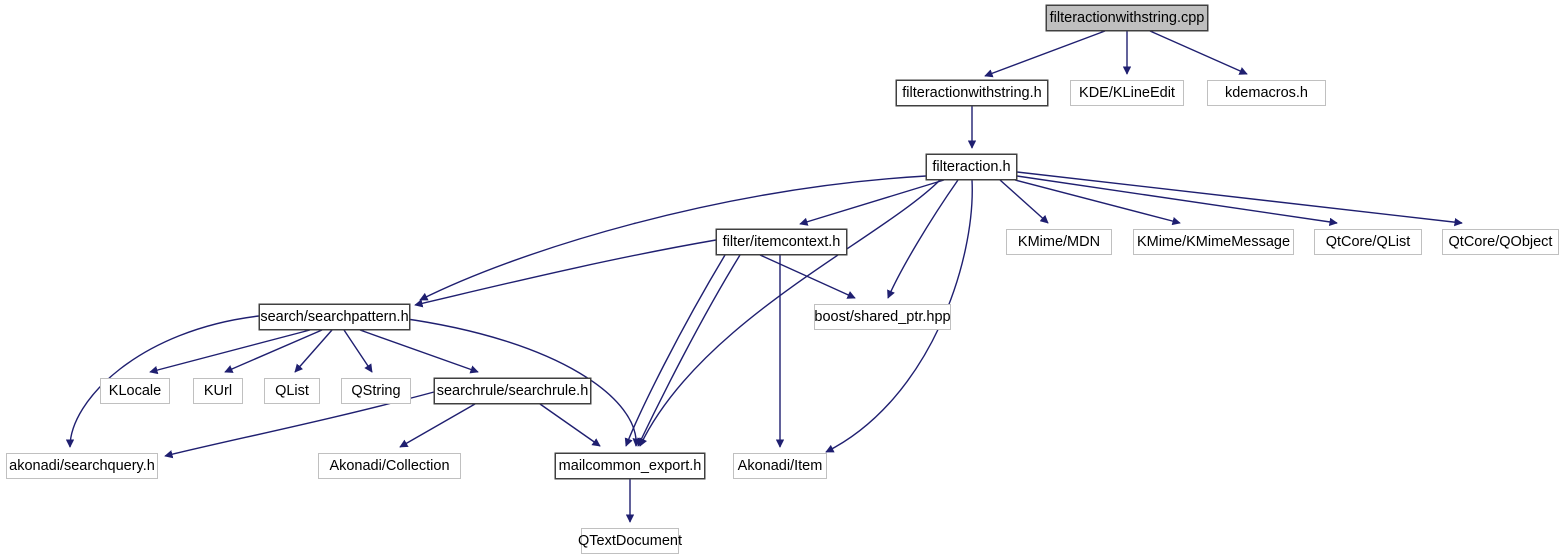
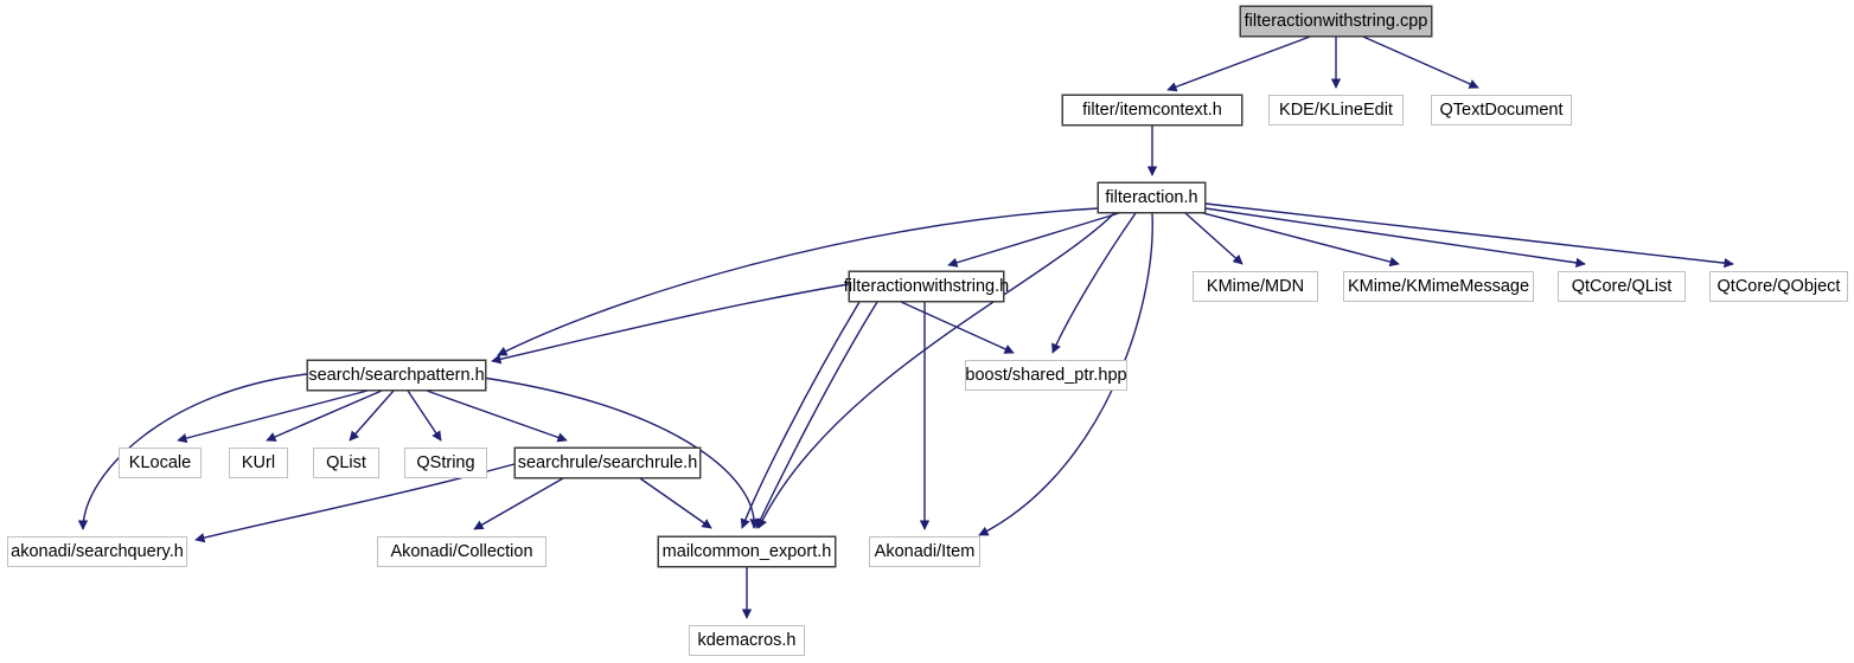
  filteractionwithstring.cpp
- filteractionwithstring.h
+ filter/itemcontext.h
  KDE/KLineEdit
- kdemacros.h
+ QTextDocument
  filteraction.h
- filter/itemcontext.h
+ filteractionwithstring.h
  KMime/MDN
  KMime/KMimeMessage
  QtCore/QList
  QtCore/QObject
  boost/shared_ptr.hpp
  search/searchpattern.h
  KLocale
  KUrl
  QList
  QString
  searchrule/searchrule.h
  akonadi/searchquery.h
  Akonadi/Collection
  mailcommon_export.h
  Akonadi/Item
- QTextDocument
+ kdemacros.h
